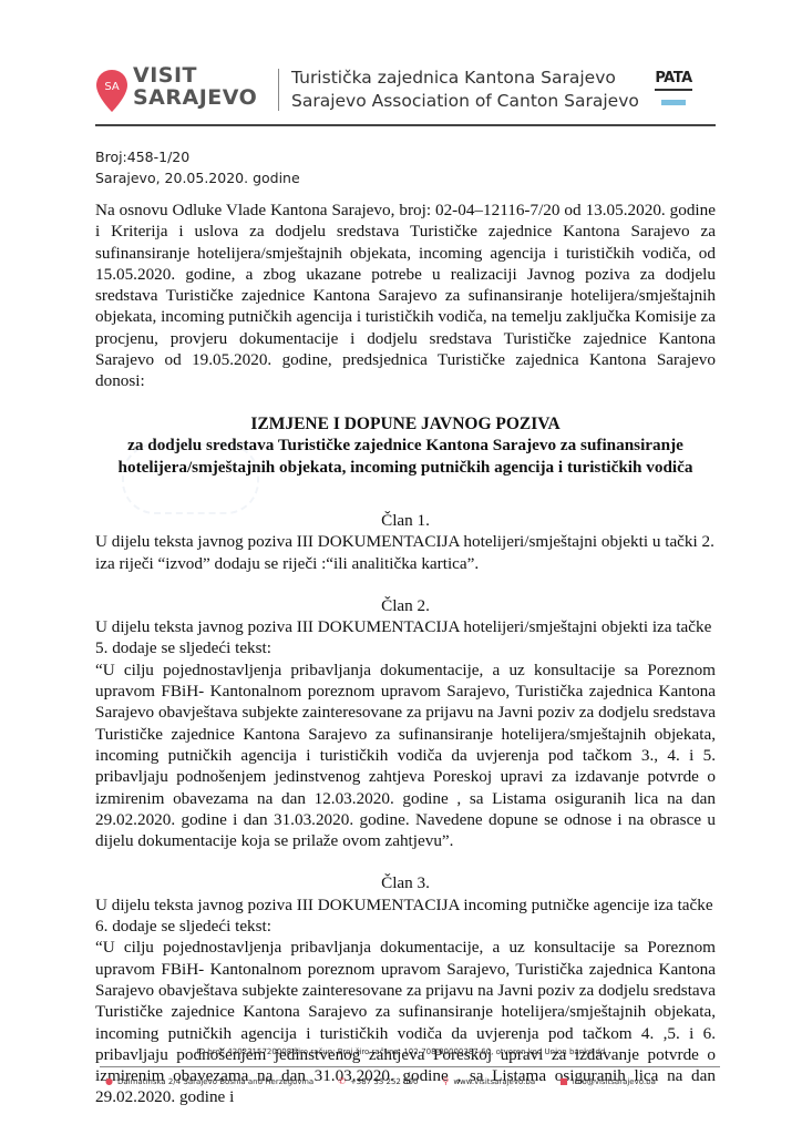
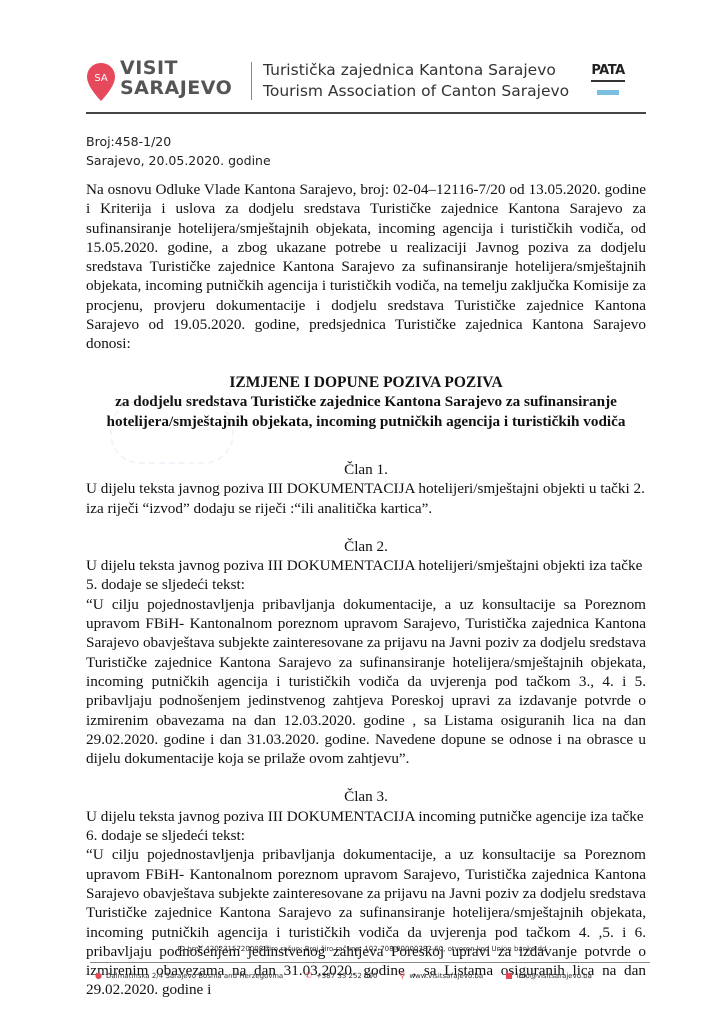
  SA
  VISIT
  SARAJEVO
  Turistička zajednica Kantona Sarajevo
- Sarajevo Association of Canton Sarajevo
+ Tourism Association of Canton Sarajevo
  PATA
  Broj:458-1/20
  Sarajevo, 20.05.2020. godine
  Na osnovu Odluke Vlade Kantona Sarajevo, broj: 02-04–12116-7/20 od 13.05.2020. godine i Kriterija i uslova za dodjelu sredstava Turističke zajednice Kantona Sarajevo za sufinansiranje hotelijera/smještajnih objekata, incoming agencija i turističkih vodiča, od 15.05.2020. godine, a zbog ukazane potrebe u realizaciji Javnog poziva za dodjelu sredstava Turističke zajednice Kantona Sarajevo za sufinansiranje hotelijera/smještajnih objekata, incoming putničkih agencija i turističkih vodiča, na temelju zaključka Komisije za procjenu, provjeru dokumentacije i dodjelu sredstava Turističke zajednice Kantona Sarajevo od 19.05.2020. godine, predsjednica Turističke zajednica Kantona Sarajevo donosi:
- IZMJENE I DOPUNE JAVNOG POZIVA
+ IZMJENE I DOPUNE POZIVA POZIVA
  za dodjelu sredstava Turističke zajednice Kantona Sarajevo za sufinansiranje
  hotelijera/smještajnih objekata, incoming putničkih agencija i turističkih vodiča
  Član 1.
  U dijelu teksta javnog poziva III DOKUMENTACIJA hotelijeri/smještajni objekti u tački 2. iza riječi “izvod” dodaju se riječi :“ili analitička kartica”.
  Član 2.
  U dijelu teksta javnog poziva III DOKUMENTACIJA hotelijeri/smještajni objekti iza tačke 5. dodaje se sljedeći tekst:
  “U cilju pojednostavljenja pribavljanja dokumentacije, a uz konsultacije sa Poreznom upravom FBiH- Kantonalnom poreznom upravom Sarajevo, Turistička zajednica Kantona Sarajevo obavještava subjekte zainteresovane za prijavu na Javni poziv za dodjelu sredstava Turističke zajednice Kantona Sarajevo za sufinansiranje hotelijera/smještajnih objekata, incoming putničkih agencija i turističkih vodiča da uvjerenja pod tačkom 3., 4. i 5. pribavljaju podnošenjem jedinstvenog zahtjeva Poreskoj upravi za izdavanje potvrde o izmirenim obavezama na dan 12.03.2020. godine , sa Listama osiguranih lica na dan 29.02.2020. godine i dan 31.03.2020. godine. Navedene dopune se odnose i na obrasce u dijelu dokumentacije koja se prilaže ovom zahtjevu”.
  Član 3.
  U dijelu teksta javnog poziva III DOKUMENTACIJA incoming putničke agencije iza tačke 6. dodaje se sljedeći tekst:
  “U cilju pojednostavljenja pribavljanja dokumentacije, a uz konsultacije sa Poreznom upravom FBiH- Kantonalnom poreznom upravom Sarajevo, Turistička zajednica Kantona Sarajevo obavještava subjekte zainteresovane za prijavu na Javni poziv za dodjelu sredstava Turističke zajednice Kantona Sarajevo za sufinansiranje hotelijera/smještajnih objekata, incoming putničkih agencija i turističkih vodiča da uvjerenja pod tačkom 4. ,5. i 6. pribavljaju podnošenjem jedinstvenog zahtjeva Poreskoj upravi za izdavanje potvrde o izmirenim obavezama na dan 31.03.2020. godine , sa Listama osiguranih lica na dan 29.02.2020. godine i
  ID broj: 4202315720008 žiro račun: Broj žiro računa: 102-708-00000387-60, otvoren kod Union banke dd
  ●
  Dalmatinska 2/4 Sarajevo Bosnia and Herzegovina
  ✆
  +387 33 252 000
  ⚲
  www.visitsarajevo.ba
  ■
  info@visitsarajevo.ba
